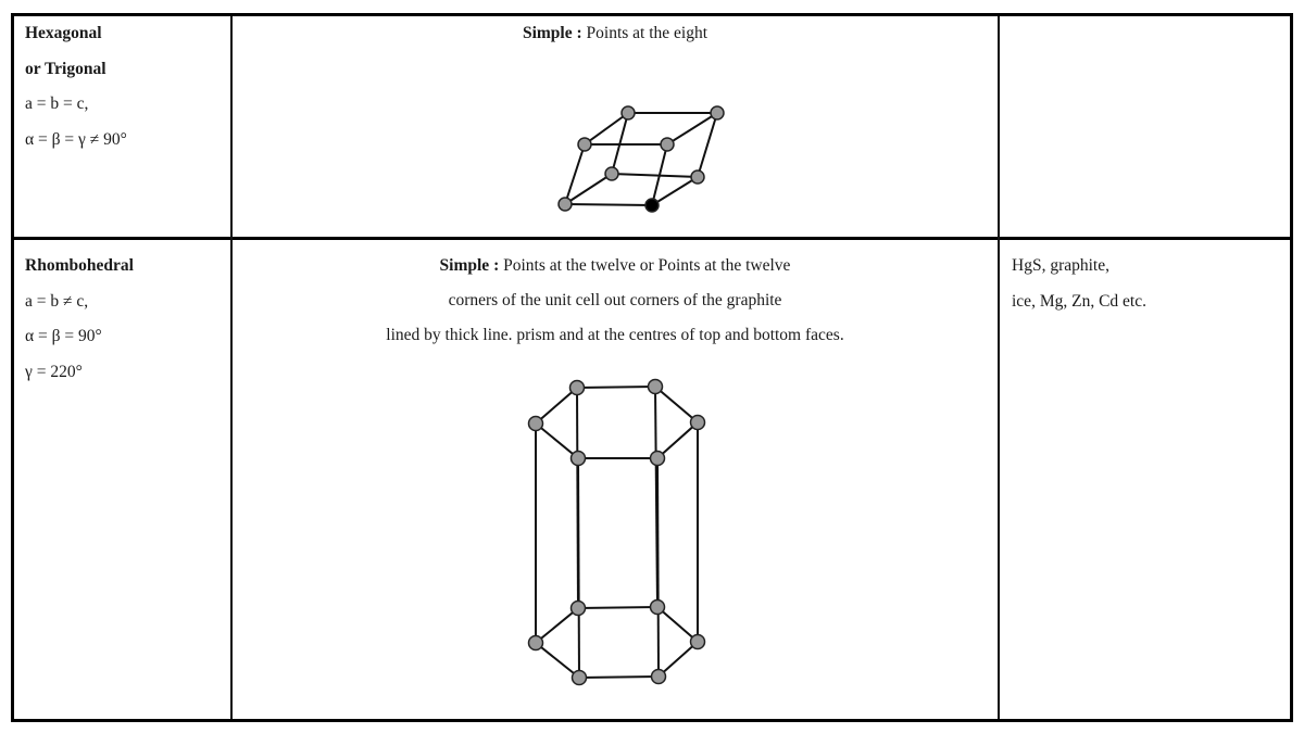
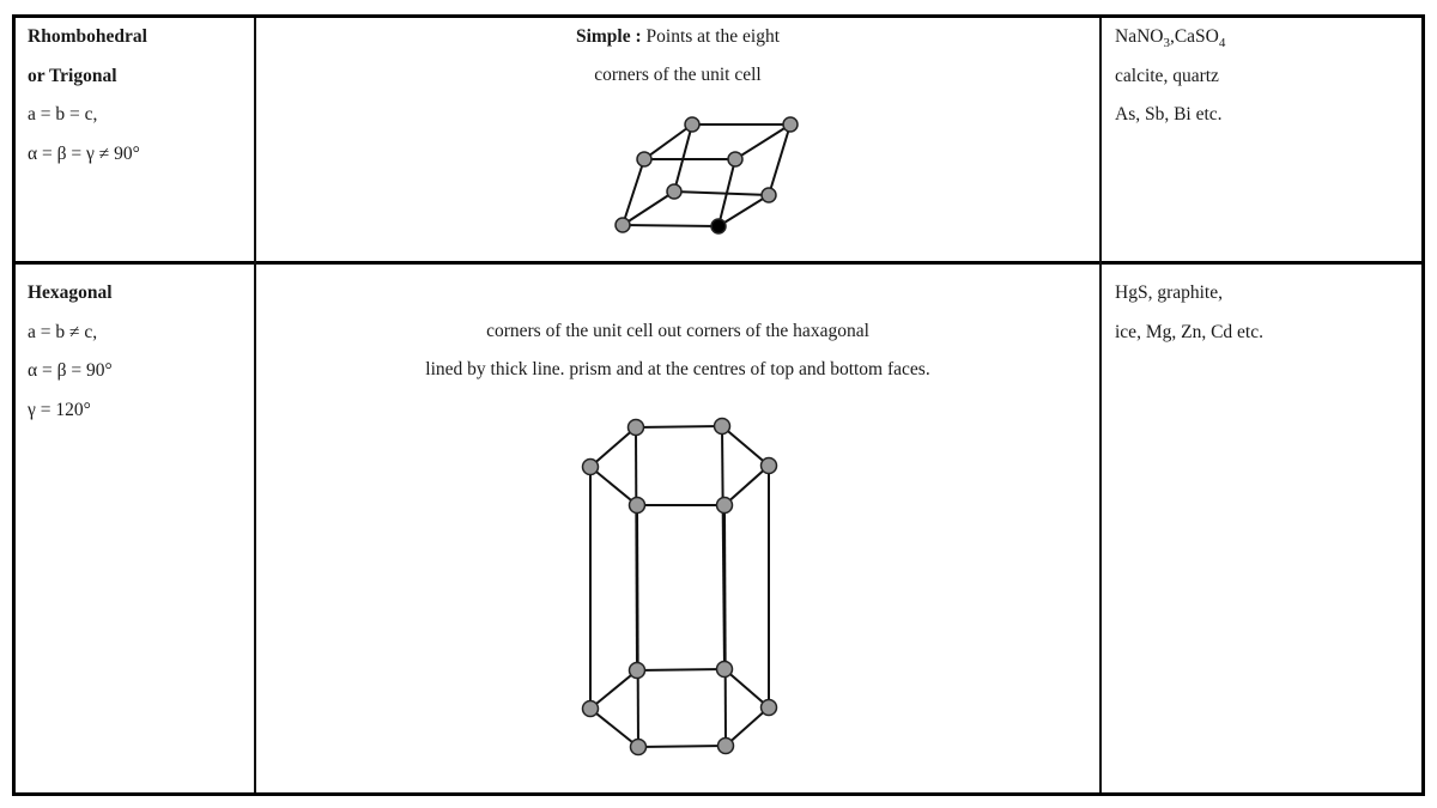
- Hexagonal
+ Rhombohedral
  or Trigonal
  a = b = c,
  α = β = γ ≠ 90°
  Simple : Points at the eight
+ corners of the unit cell
+ NaNO3,CaSO4
+ calcite, quartz
+ As, Sb, Bi etc.
- Rhombohedral
+ Hexagonal
  a = b ≠ c,
  α = β = 90°
- γ = 220°
+ γ = 120°
- Simple : Points at the twelve or Points at the twelve
- corners of the unit cell out corners of the graphite
+ corners of the unit cell out corners of the haxagonal
  lined by thick line. prism and at the centres of top and bottom faces.
  HgS, graphite,
  ice, Mg, Zn, Cd etc.
